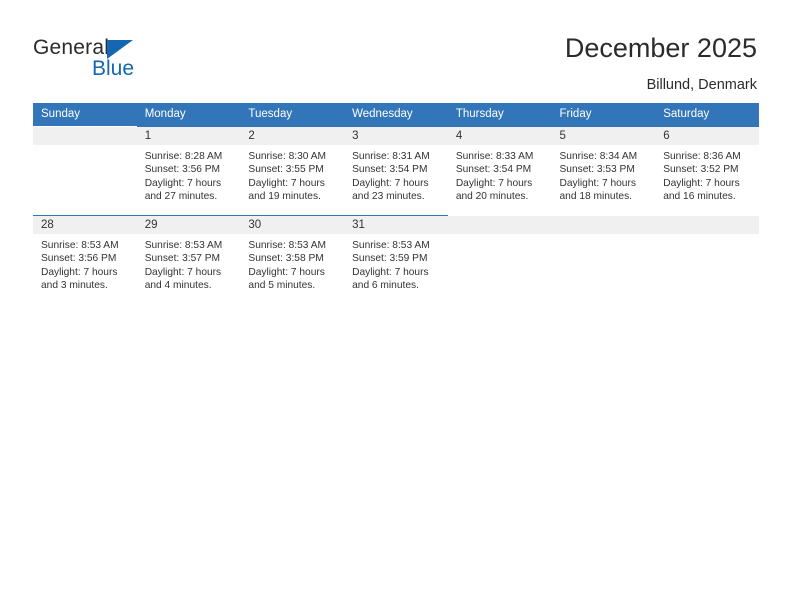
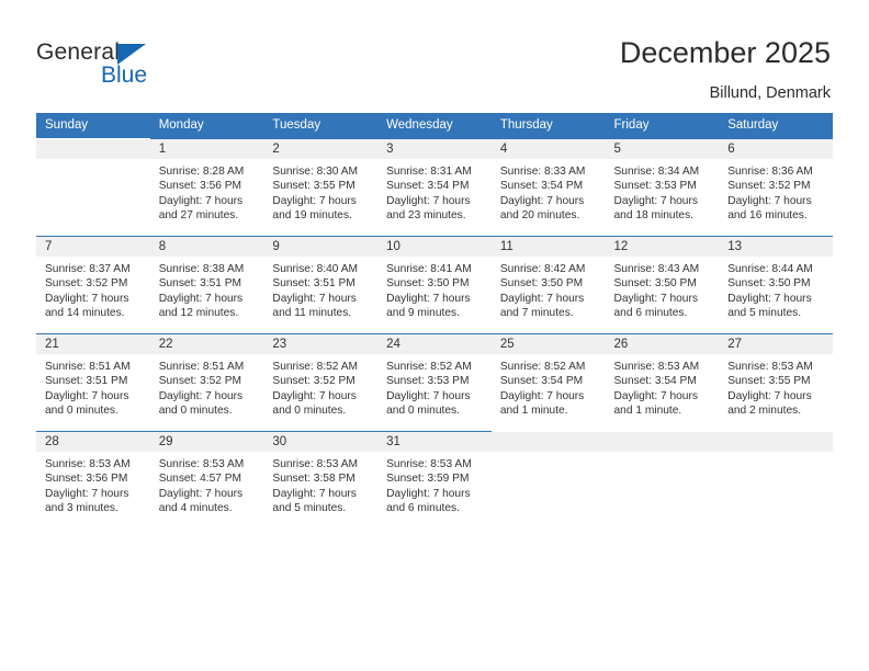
  General
  Blue
  December 2025
  Billund, Denmark
  Sunday	Monday	Tuesday	Wednesday	Thursday	Friday	Saturday
  	1Sunrise: 8:28 AMSunset: 3:56 PMDaylight: 7 hoursand 27 minutes.	2Sunrise: 8:30 AMSunset: 3:55 PMDaylight: 7 hoursand 19 minutes.	3Sunrise: 8:31 AMSunset: 3:54 PMDaylight: 7 hoursand 23 minutes.	4Sunrise: 8:33 AMSunset: 3:54 PMDaylight: 7 hoursand 20 minutes.	5Sunrise: 8:34 AMSunset: 3:53 PMDaylight: 7 hoursand 18 minutes.	6Sunrise: 8:36 AMSunset: 3:52 PMDaylight: 7 hoursand 16 minutes.
+ 7Sunrise: 8:37 AMSunset: 3:52 PMDaylight: 7 hoursand 14 minutes.	8Sunrise: 8:38 AMSunset: 3:51 PMDaylight: 7 hoursand 12 minutes.	9Sunrise: 8:40 AMSunset: 3:51 PMDaylight: 7 hoursand 11 minutes.	10Sunrise: 8:41 AMSunset: 3:50 PMDaylight: 7 hoursand 9 minutes.	11Sunrise: 8:42 AMSunset: 3:50 PMDaylight: 7 hoursand 7 minutes.	12Sunrise: 8:43 AMSunset: 3:50 PMDaylight: 7 hoursand 6 minutes.	13Sunrise: 8:44 AMSunset: 3:50 PMDaylight: 7 hoursand 5 minutes.
+ 21Sunrise: 8:51 AMSunset: 3:51 PMDaylight: 7 hoursand 0 minutes.	22Sunrise: 8:51 AMSunset: 3:52 PMDaylight: 7 hoursand 0 minutes.	23Sunrise: 8:52 AMSunset: 3:52 PMDaylight: 7 hoursand 0 minutes.	24Sunrise: 8:52 AMSunset: 3:53 PMDaylight: 7 hoursand 0 minutes.	25Sunrise: 8:52 AMSunset: 3:54 PMDaylight: 7 hoursand 1 minute.	26Sunrise: 8:53 AMSunset: 3:54 PMDaylight: 7 hoursand 1 minute.	27Sunrise: 8:53 AMSunset: 3:55 PMDaylight: 7 hoursand 2 minutes.
- 28Sunrise: 8:53 AMSunset: 3:56 PMDaylight: 7 hoursand 3 minutes.	29Sunrise: 8:53 AMSunset: 3:57 PMDaylight: 7 hoursand 4 minutes.	30Sunrise: 8:53 AMSunset: 3:58 PMDaylight: 7 hoursand 5 minutes.	31Sunrise: 8:53 AMSunset: 3:59 PMDaylight: 7 hoursand 6 minutes.
+ 28Sunrise: 8:53 AMSunset: 3:56 PMDaylight: 7 hoursand 3 minutes.	29Sunrise: 8:53 AMSunset: 4:57 PMDaylight: 7 hoursand 4 minutes.	30Sunrise: 8:53 AMSunset: 3:58 PMDaylight: 7 hoursand 5 minutes.	31Sunrise: 8:53 AMSunset: 3:59 PMDaylight: 7 hoursand 6 minutes.
